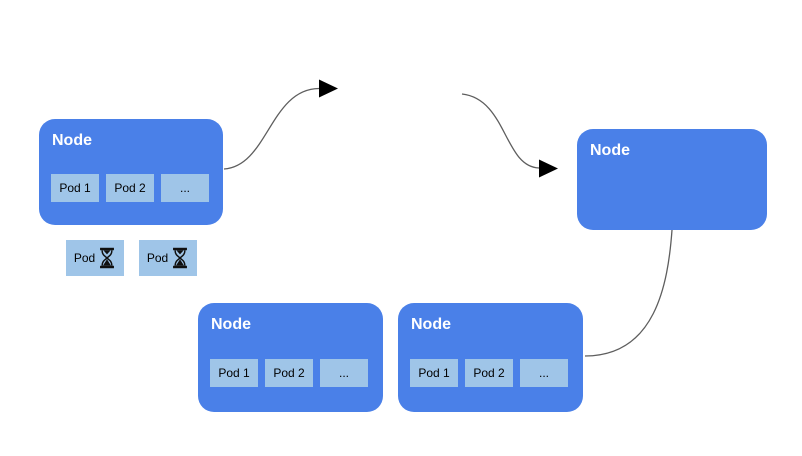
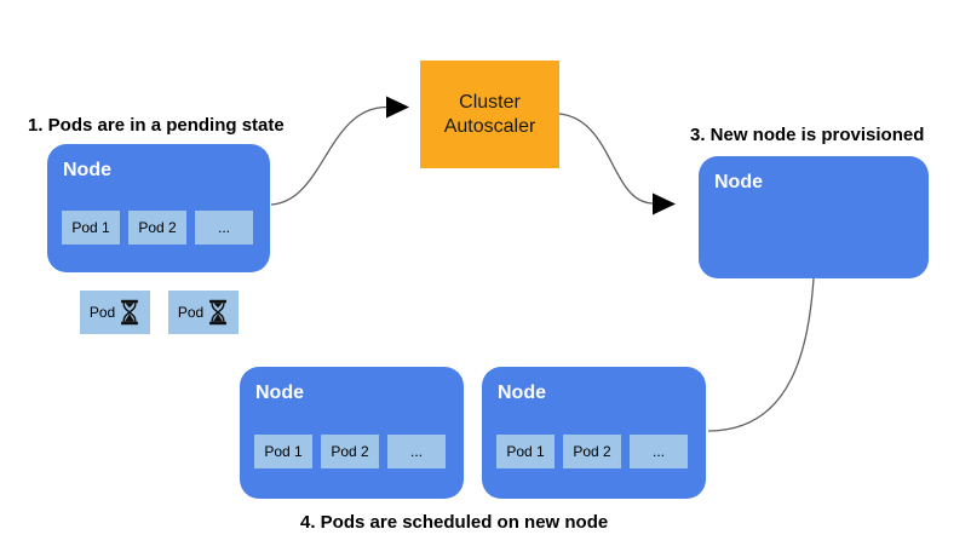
+ 1. Pods are in a pending state
+ 3. New node is provisioned
+ 4. Pods are scheduled on new node
+ Cluster Autoscaler
  Node
  Pod 1
  Pod 2
  ...
  Node
  Node
  Pod 1
  Pod 2
  ...
  Node
  Pod 1
  Pod 2
  ...
  Pod
  Pod
